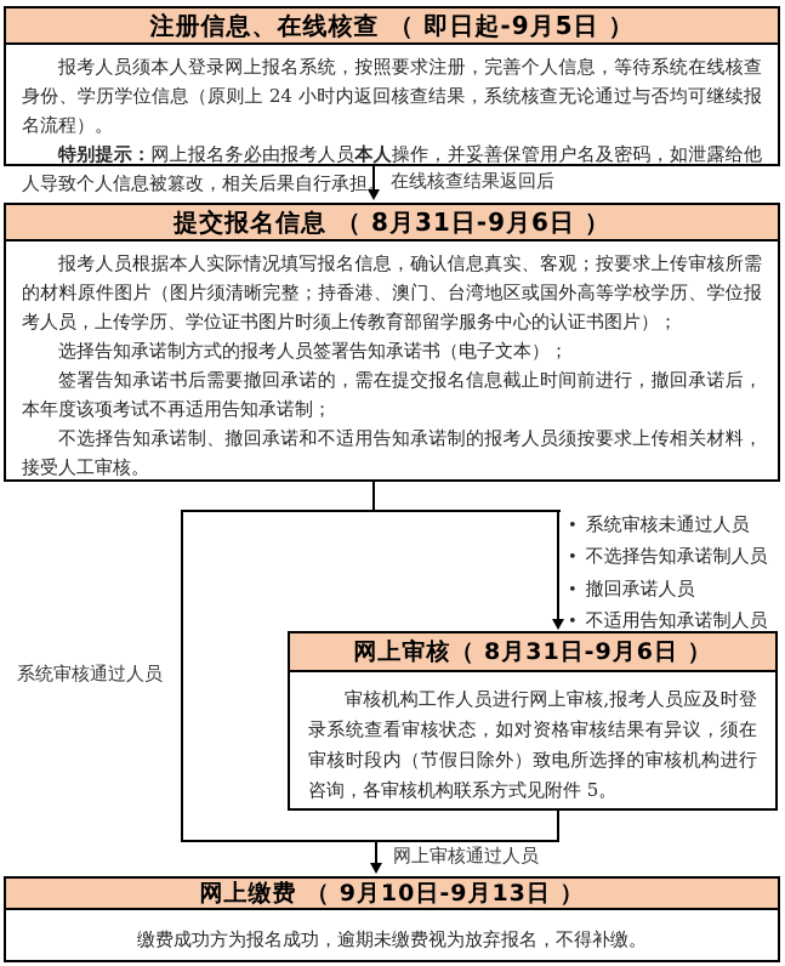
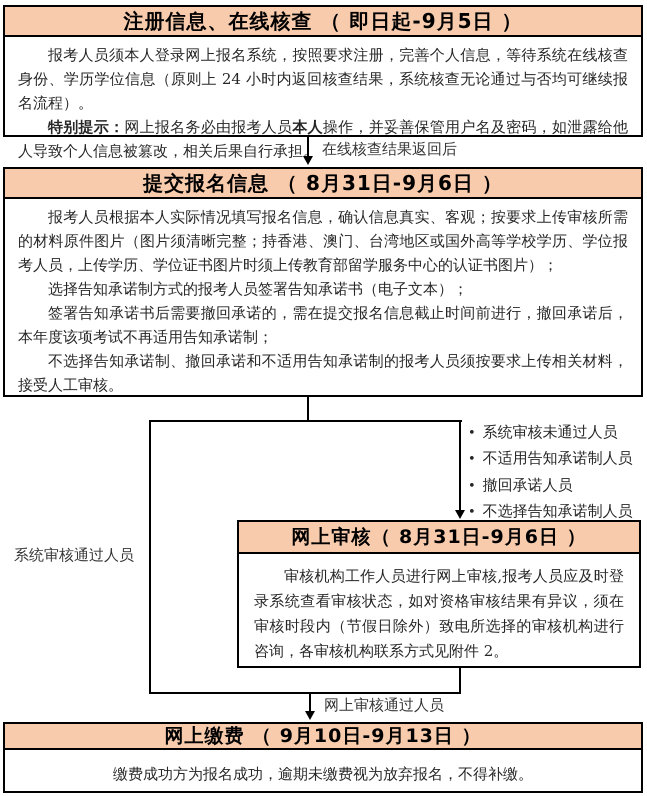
  注册信息、在线核查 （ 即日起-9月5日 ）
  报考人员须本人登录网上报名系统，按照要求注册，完善个人信息，等待系统在线核查身份、学历学位信息（原则上 24 小时内返回核查结果，系统核查无论通过与否均可继续报名流程）。
  特别提示：网上报名务必由报考人员本人操作，并妥善保管用户名及密码，如泄露给他人导致个人信息被篡改，相关后果自行承担。
  在线核查结果返回后
  提交报名信息 （ 8月31日-9月6日 ）
  报考人员根据本人实际情况填写报名信息，确认信息真实、客观；按要求上传审核所需的材料原件图片（图片须清晰完整；持香港、澳门、台湾地区或国外高等学校学历、学位报考人员，上传学历、学位证书图片时须上传教育部留学服务中心的认证书图片）；
  选择告知承诺制方式的报考人员签署告知承诺书（电子文本）；
  签署告知承诺书后需要撤回承诺的，需在提交报名信息截止时间前进行，撤回承诺后，本年度该项考试不再适用告知承诺制；
  不选择告知承诺制、撤回承诺和不适用告知承诺制的报考人员须按要求上传相关材料，接受人工审核。
  系统审核通过人员
  • 系统审核未通过人员
- • 不选择告知承诺制人员
+ • 不适用告知承诺制人员
  • 撤回承诺人员
- • 不适用告知承诺制人员
+ • 不选择告知承诺制人员
  网上审核（ 8月31日-9月6日 ）
- 审核机构工作人员进行网上审核,报考人员应及时登录系统查看审核状态，如对资格审核结果有异议，须在审核时段内（节假日除外）致电所选择的审核机构进行咨询，各审核机构联系方式见附件 5。
+ 审核机构工作人员进行网上审核,报考人员应及时登录系统查看审核状态，如对资格审核结果有异议，须在审核时段内（节假日除外）致电所选择的审核机构进行咨询，各审核机构联系方式见附件 2。
  网上审核通过人员
  网上缴费 （ 9月10日-9月13日 ）
  缴费成功方为报名成功，逾期未缴费视为放弃报名，不得补缴。
